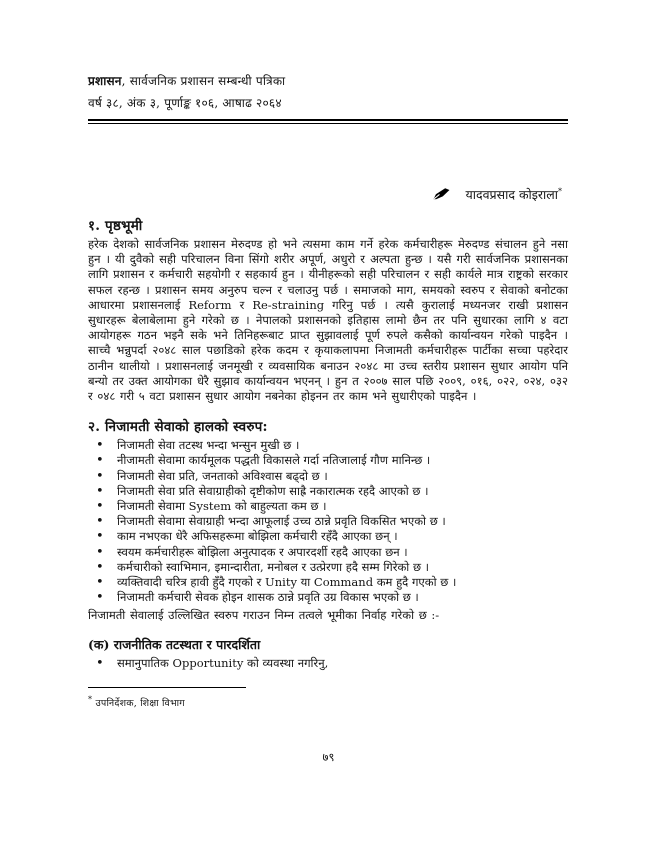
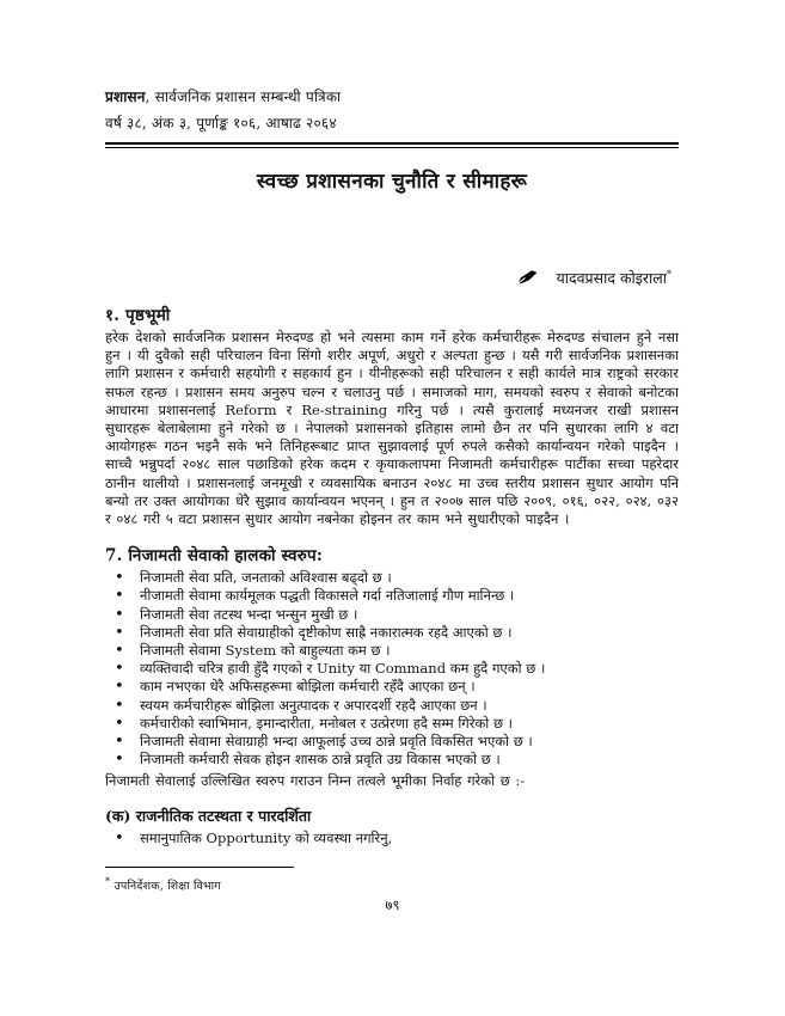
  प्रशासन, सार्वजनिक प्रशासन सम्बन्धी पत्रिका
  वर्ष ३८, अंक ३, पूर्णाङ्क १०६, आषाढ २०६४
+ स्वच्छ प्रशासनका चुनौति र सीमाहरू
  यादवप्रसाद कोइराला*
  १. पृष्ठभूमी
  हरेक देशको सार्वजनिक प्रशासन मेरुदण्ड हो भने त्यसमा काम गर्ने हरेक कर्मचारीहरू मेरुदण्ड संचालन हुने नसा हुन । यी दुवैको सही परिचालन विना सिंगो शरीर अपूर्ण, अधुरो र अल्पता हुन्छ । यसै गरी सार्वजनिक प्रशासनका लागि प्रशासन र कर्मचारी सहयोगी र सहकार्य हुन । यीनीहरूको सही परिचालन र सही कार्यले मात्र राष्ट्रको सरकार सफल रहन्छ । प्रशासन समय अनुरुप चल्न र चलाउनु पर्छ । समाजको माग, समयको स्वरुप र सेवाको बनोटका आधारमा प्रशासनलाई Reform र Re-straining गरिनु पर्छ । त्यसै कुरालाई मध्यनजर राखी प्रशासन सुधारहरू बेलाबेलामा हुने गरेको छ । नेपालको प्रशासनको इतिहास लामो छैन तर पनि सुधारका लागि ४ वटा आयोगहरू गठन भइनै सके भने तिनिहरूबाट प्राप्त सुझावलाई पूर्ण रुपले कसैको कार्यान्वयन गरेको पाइदैन । साच्चै भन्नुपर्दा २०४८ साल पछाडिको हरेक कदम र कृयाकलापमा निजामती कर्मचारीहरू पार्टीका सच्चा पहरेदार ठानीन थालीयो । प्रशासनलाई जनमूखी र व्यवसायिक बनाउन २०४८ मा उच्च स्तरीय प्रशासन सुधार आयोग पनि बन्यो तर उक्त आयोगका धेरै सुझाव कार्यान्वयन भएनन् । हुन त २००७ साल पछि २००९, ०१६, ०२२, ०२४, ०३२ र ०४८ गरी ५ वटा प्रशासन सुधार आयोग नबनेका होइनन तर काम भने सुधारीएको पाइदैन ।
- २. निजामती सेवाको हालको स्वरुप:
+ 7. निजामती सेवाको हालको स्वरुप:
- निजामती सेवा तटस्थ भन्दा भन्सुन मुखी छ ।
+ निजामती सेवा प्रति, जनताको अविश्वास बढ्दो छ ।
  नीजामती सेवामा कार्यमूलक पद्धती विकासले गर्दा नतिजालाई गौण मानिन्छ ।
- निजामती सेवा प्रति, जनताको अविश्वास बढ्दो छ ।
+ निजामती सेवा तटस्थ भन्दा भन्सुन मुखी छ ।
  निजामती सेवा प्रति सेवाग्राहीको दृष्टीकोण साह्रै नकारात्मक रहदै आएको छ ।
  निजामती सेवामा System को बाहुल्यता कम छ ।
- निजामती सेवामा सेवाग्राही भन्दा आफूलाई उच्च ठान्ने प्रवृति विकसित भएको छ ।
+ व्यक्तिवादी चरित्र हावी हुँदै गएको र Unity या Command कम हुदै गएको छ ।
  काम नभएका धेरै अफिसहरूमा बोझिला कर्मचारी रहँदै आएका छन् ।
  स्वयम कर्मचारीहरू बोझिला अनुत्पादक र अपारदर्शी रहदै आएका छन ।
  कर्मचारीको स्वाभिमान, इमान्दारीता, मनोबल र उत्प्रेरणा हदै सम्म गिरेको छ ।
- व्यक्तिवादी चरित्र हावी हुँदै गएको र Unity या Command कम हुदै गएको छ ।
+ निजामती सेवामा सेवाग्राही भन्दा आफूलाई उच्च ठान्ने प्रवृति विकसित भएको छ ।
  निजामती कर्मचारी सेवक होइन शासक ठान्ने प्रवृति उग्र विकास भएको छ ।
  निजामती सेवालाई उल्लिखित स्वरुप गराउन निम्न तत्वले भूमीका निर्वाह गरेको छ :-
  (क) राजनीतिक तटस्थता र पारदर्शिता
  समानुपातिक Opportunity को व्यवस्था नगरिनु,
  * उपनिर्देशक, शिक्षा विभाग
  ७९
